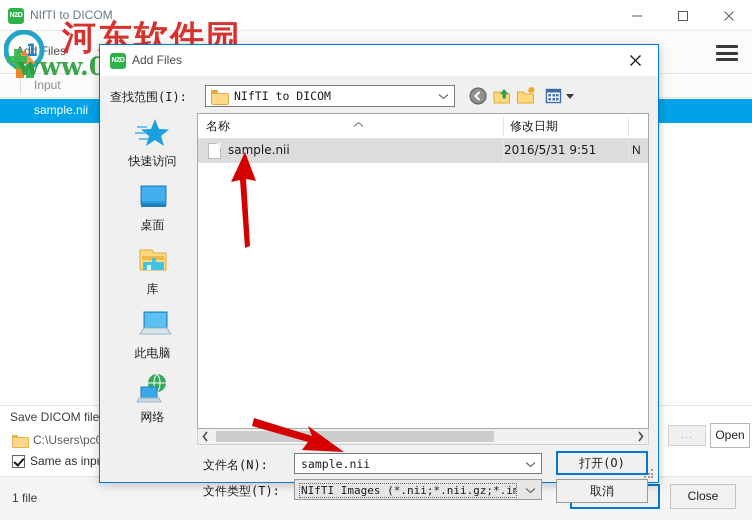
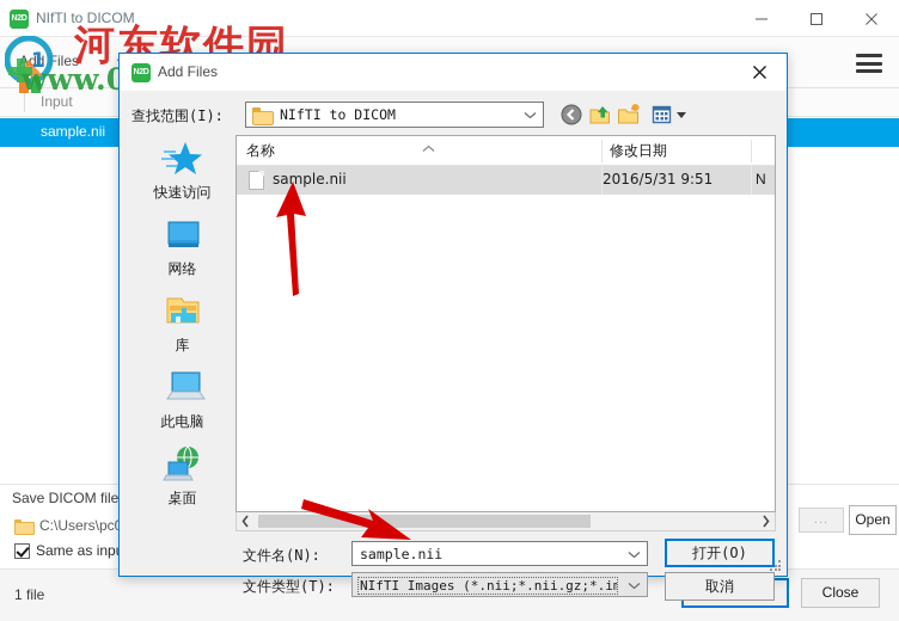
  NIfTI to DICOM
  Addiles
  Input
  sample.nii
  Save DICOM file
  C:\Users\pc
  Same as inp
  ...
  Open
  1 file
  Close
  1
  河东软件园
  Add Files
  查找范围(I):
  NIfTI to DICOM
  快速访问
- 桌面
+ 网络
  库
  此电脑
- 网络
+ 桌面
  名称
  修改日期
  sample.nii
  2016/5/31 9:51
  N
  文件名(N):
  sample.nii
  文件类型(T):
  NIfTI Images (*.nii;*.nii.gz;*.im
  打开(O)
  取消
